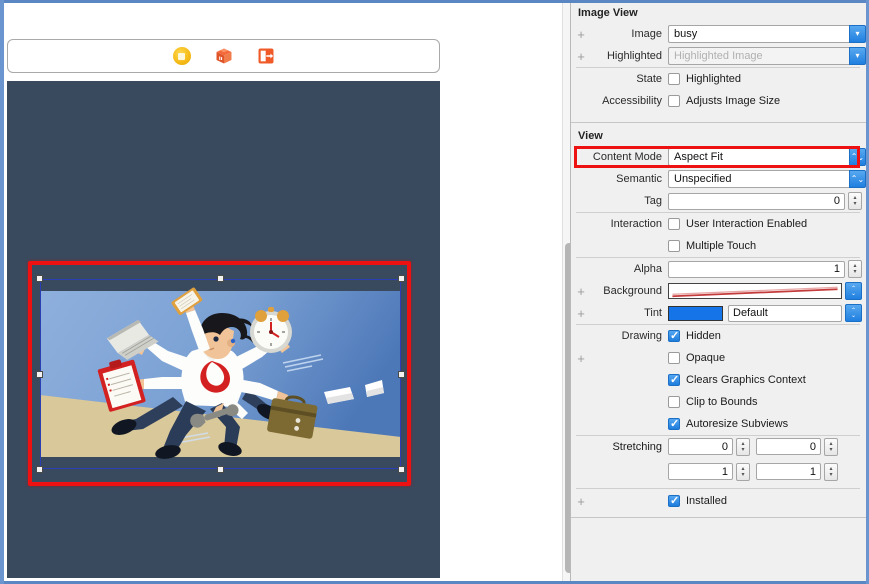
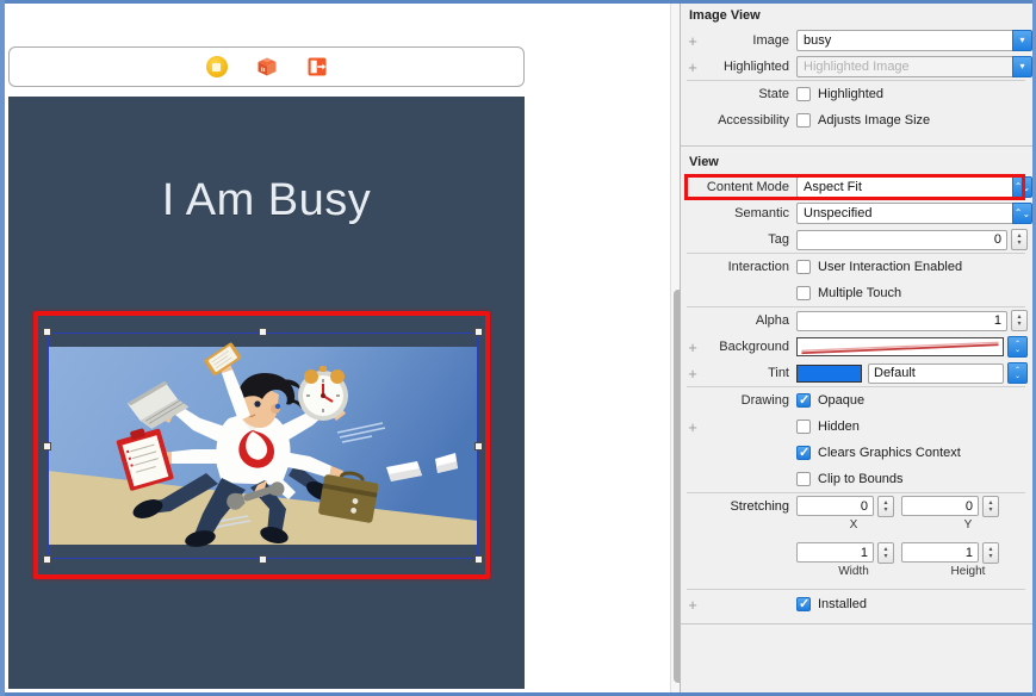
+ I Am Busy
  Image View
  +
  Image
  busy
  ▾
  +
  Highlighted
  Highlighted Image
  ▾
  State
  Highlighted
  Accessibility
  Adjusts Image Size
  View
  Content Mode
  Aspect Fit
  ⌃
  ⌄
  Semantic
  Unspecified
  ⌃
  ⌄
  Tag
  0
  Interaction
  User Interaction Enabled
  Multiple Touch
  Alpha
  1
  +
  Background
  +
  Tint
  Default
  Drawing
- Hidden
+ Opaque
  +
- Opaque
+ Hidden
  Clears Graphics Context
  Clip to Bounds
- Autoresize Subviews
  Stretching
  0
  0
+ X
+ Y
  1
  1
+ Width
+ Height
  +
  Installed
